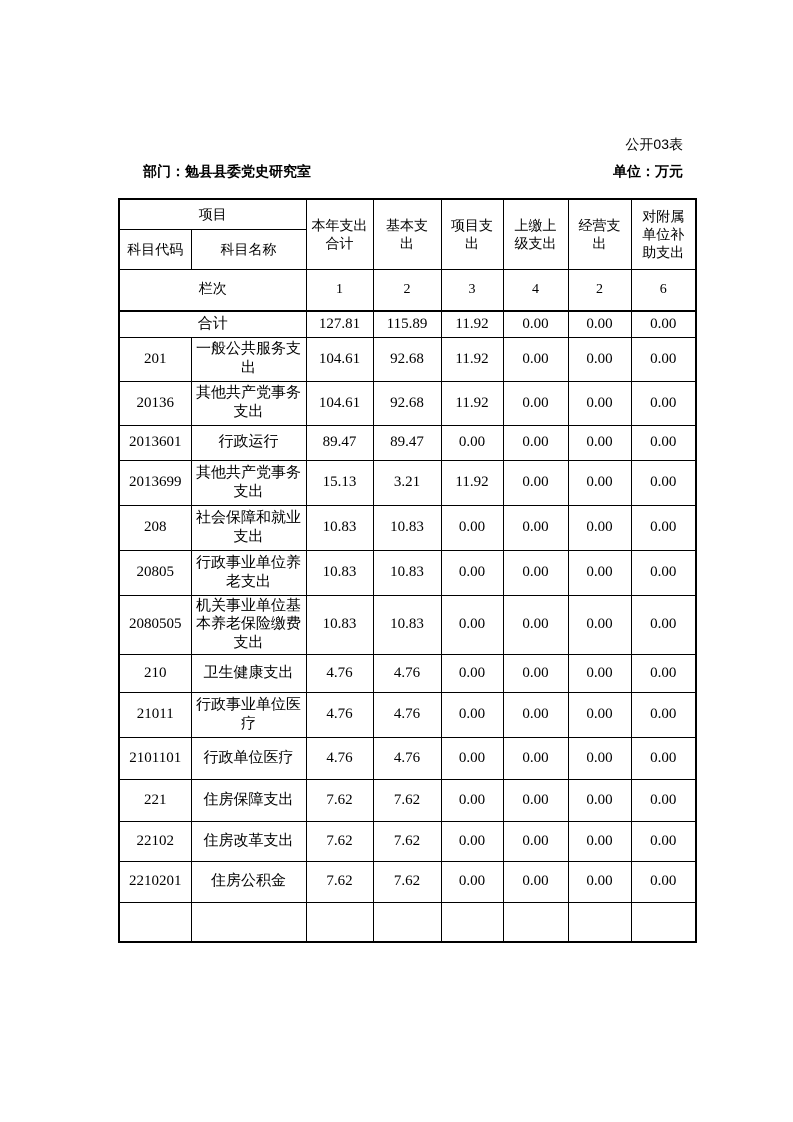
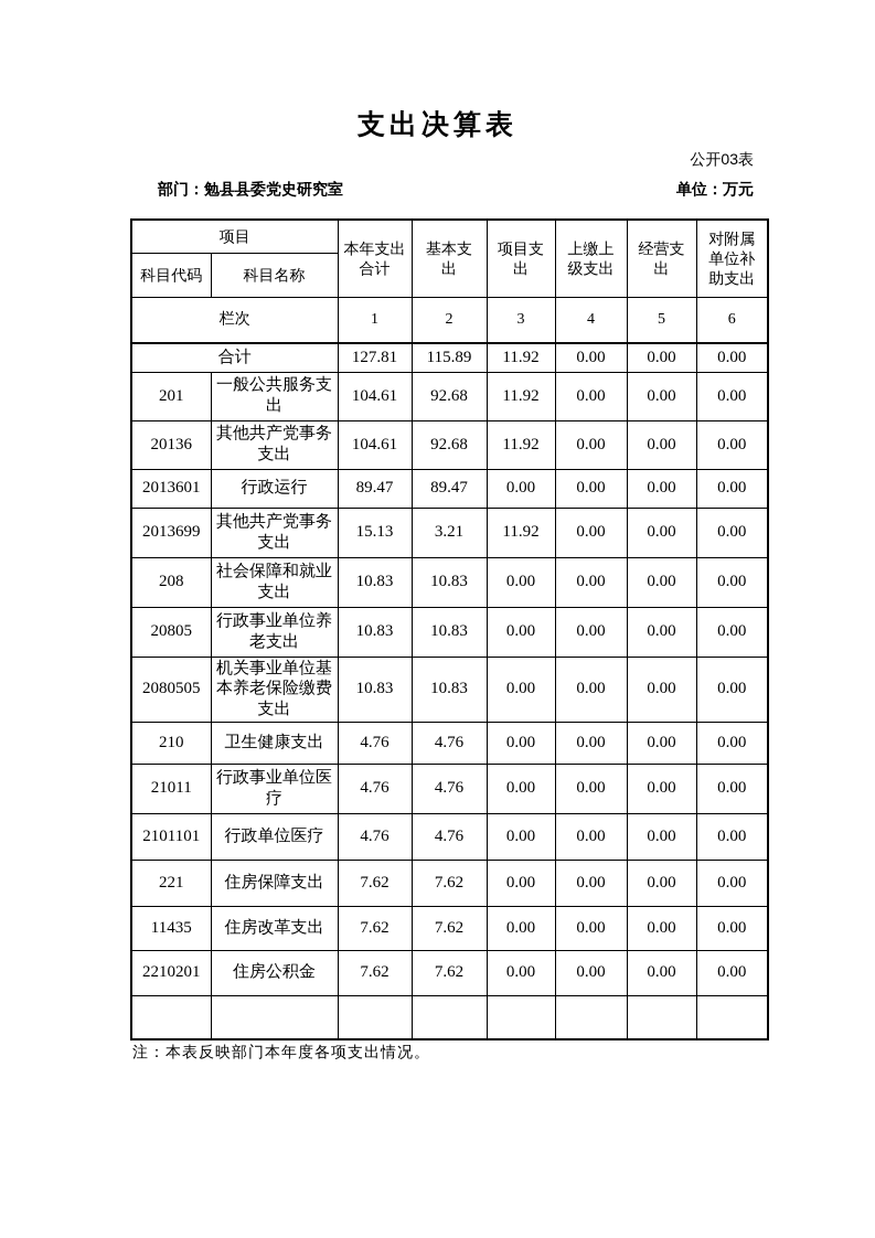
+ 支出决算表
  公开03表
  部门：勉县县委党史研究室
  单位：万元
  项目	本年支出 合计	基本支 出	项目支 出	上缴上 级支出	经营支 出	对附属 单位补 助支出
  科目代码	科目名称
- 栏次	1	2	3	4	2	6
+ 栏次	1	2	3	4	5	6
  合计	127.81	115.89	11.92	0.00	0.00	0.00
  201	一般公共服务支 出	104.61	92.68	11.92	0.00	0.00	0.00
  20136	其他共产党事务 支出	104.61	92.68	11.92	0.00	0.00	0.00
  2013601	行政运行	89.47	89.47	0.00	0.00	0.00	0.00
  2013699	其他共产党事务 支出	15.13	3.21	11.92	0.00	0.00	0.00
  208	社会保障和就业 支出	10.83	10.83	0.00	0.00	0.00	0.00
  20805	行政事业单位养 老支出	10.83	10.83	0.00	0.00	0.00	0.00
  2080505	机关事业单位基 本养老保险缴费 支出	10.83	10.83	0.00	0.00	0.00	0.00
  210	卫生健康支出	4.76	4.76	0.00	0.00	0.00	0.00
  21011	行政事业单位医 疗	4.76	4.76	0.00	0.00	0.00	0.00
  2101101	行政单位医疗	4.76	4.76	0.00	0.00	0.00	0.00
  221	住房保障支出	7.62	7.62	0.00	0.00	0.00	0.00
- 22102	住房改革支出	7.62	7.62	0.00	0.00	0.00	0.00
+ 11435	住房改革支出	7.62	7.62	0.00	0.00	0.00	0.00
  2210201	住房公积金	7.62	7.62	0.00	0.00	0.00	0.00
+ 注：本表反映部门本年度各项支出情况。
